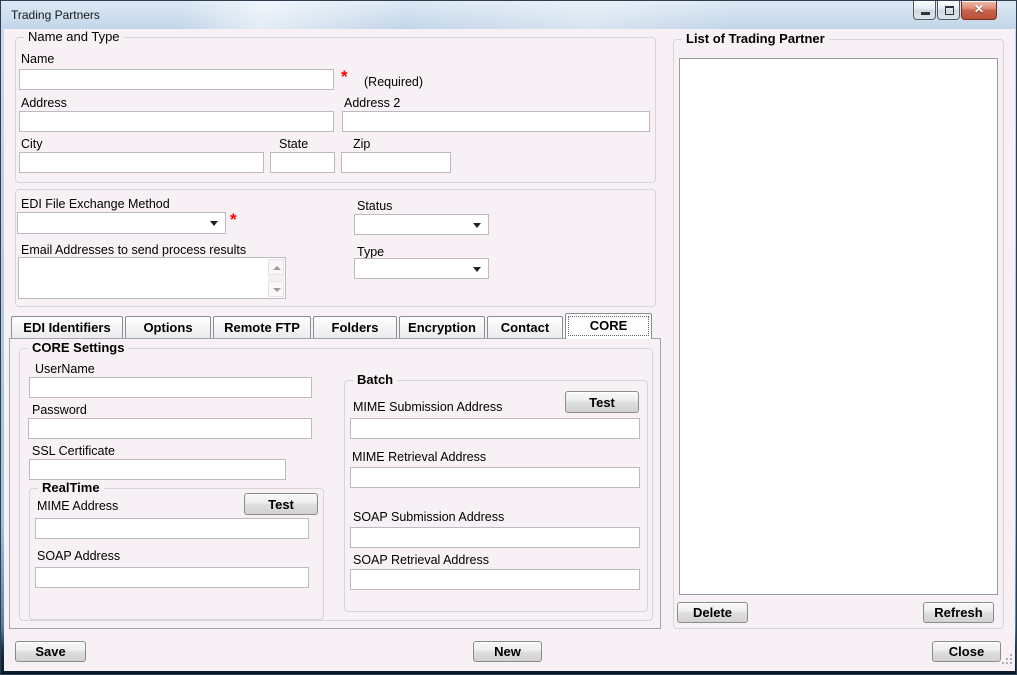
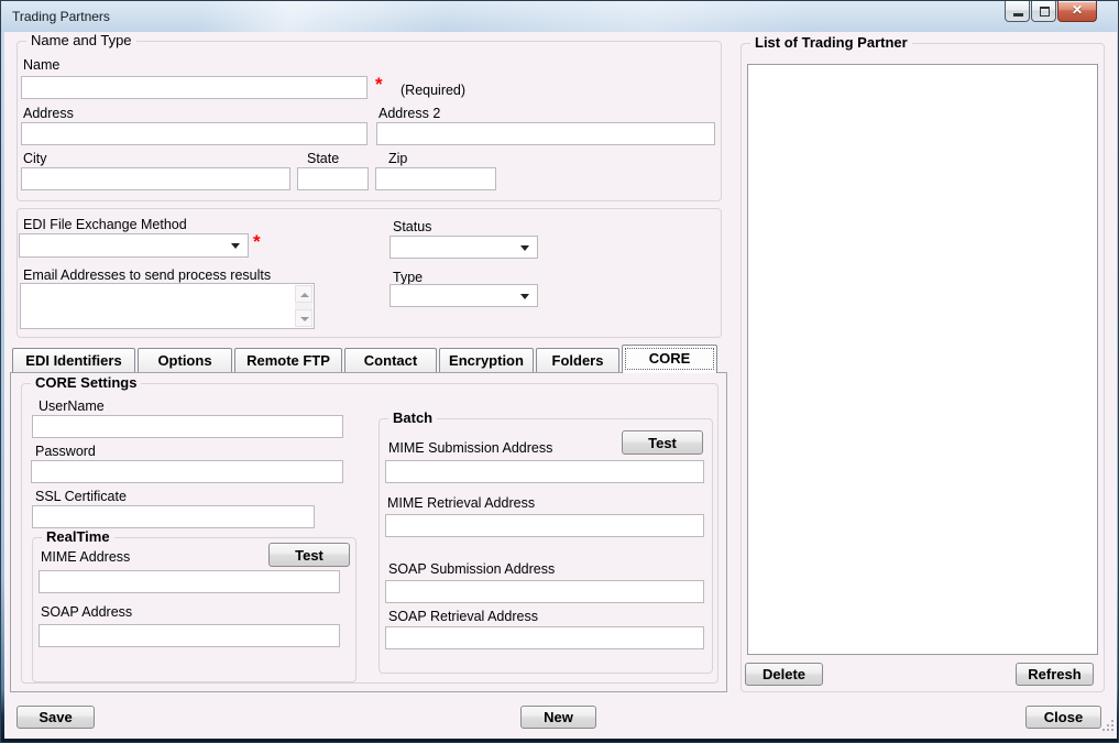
  Trading Partners
  ✕
  Name and Type
  Name
  *
  (Required)
  Address
  Address 2
  City
  State
  Zip
  EDI File Exchange Method
  *
  Status
  Email Addresses to send process results
  Type
  EDI Identifiers
  Options
  Remote FTP
- Folders
+ Contact
  Encryption
- Contact
+ Folders
  CORE
  CORE Settings
  UserName
  Password
  SSL Certificate
  RealTime
  Test
  MIME Address
  SOAP Address
  Batch
  Test
  MIME Submission Address
  MIME Retrieval Address
  SOAP Submission Address
  SOAP Retrieval Address
  List of Trading Partner
  Delete
  Refresh
  Save
  New
  Close
